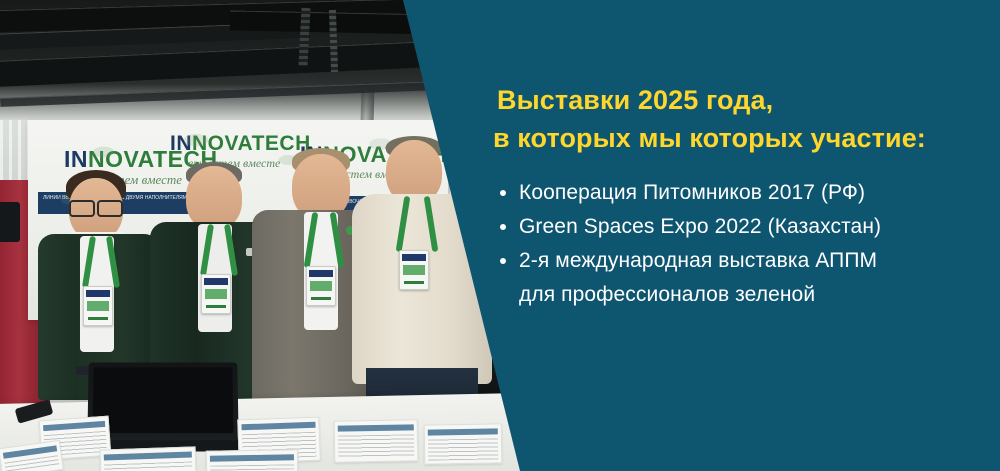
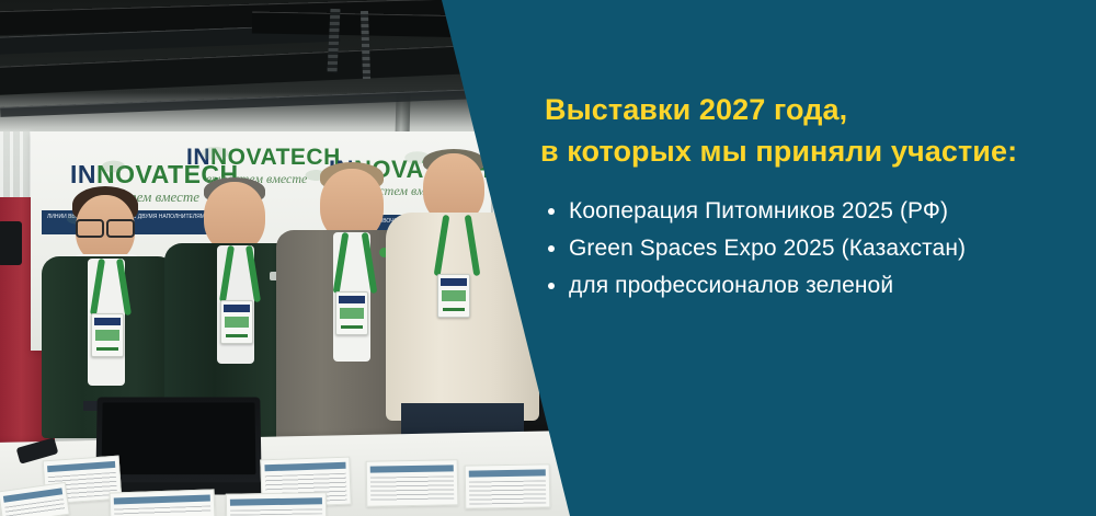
- Выставки 2025 года,
+ Выставки 2027 года,
- в которых мы которых участие:
+ в которых мы приняли участие:
- Кооперация Питомников 2017 (РФ)
+ Кооперация Питомников 2025 (РФ)
- Green Spaces Expo 2022 (Казахстан)
+ Green Spaces Expo 2025 (Казахстан)
- 2-я международная выставка АППМ
  для профессионалов зеленой
